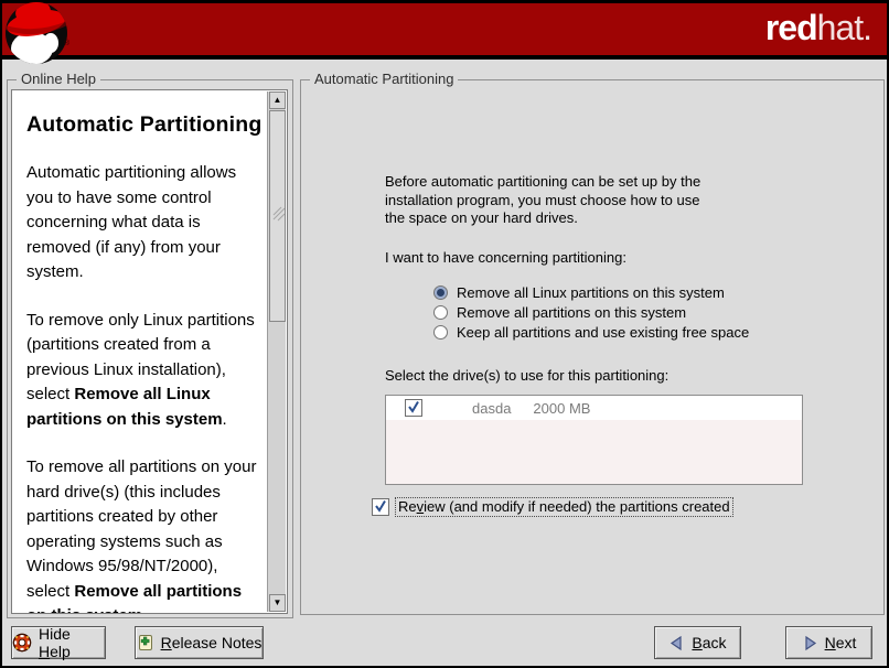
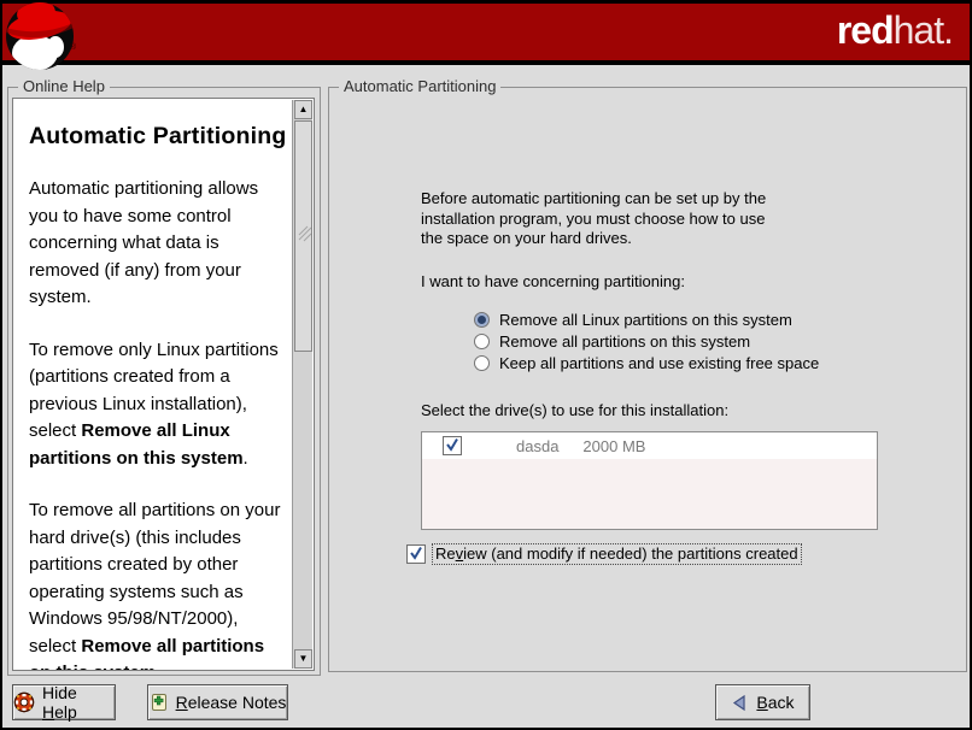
  redhat.
  Online Help
  Automatic Partitioning
  Automatic partitioning allows you to have some control concerning what data is removed (if any) from your system.
  To remove only Linux partitions (partitions created from a previous Linux installation), select Remove all Linux partitions on this system.
  To remove all partitions on your hard drive(s) (this includes partitions created by other operating systems such as Windows 95/98/NT/2000), select Remove all partitions
  ▲
  ▼
  Automatic Partitioning
  Before automatic partitioning can be set up by the
  installation program, you must choose how to use
  the space on your hard drives.
  I want to have concerning partitioning:
  Remove all Linux partitions on this system
  Remove all partitions on this system
  Keep all partitions and use existing free space
- Select the drive(s) to use for this partitioning:
+ Select the drive(s) to use for this installation:
  dasda
  2000 MB
  Review (and modify if needed) the partitions created
  Hide Help
  Release Notes
  Back
- Next
